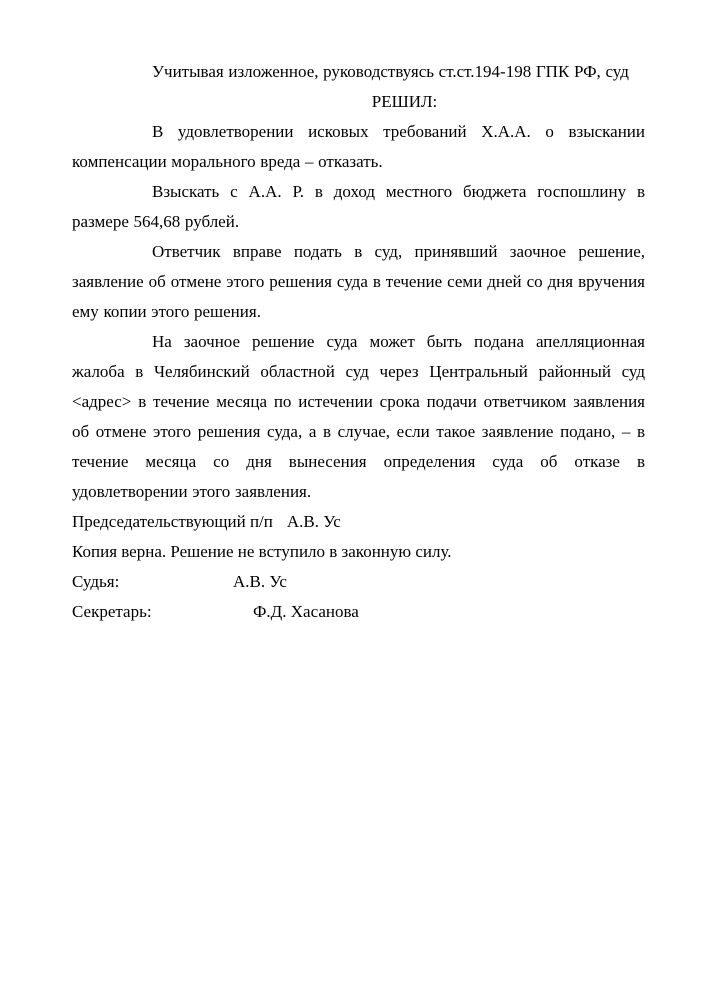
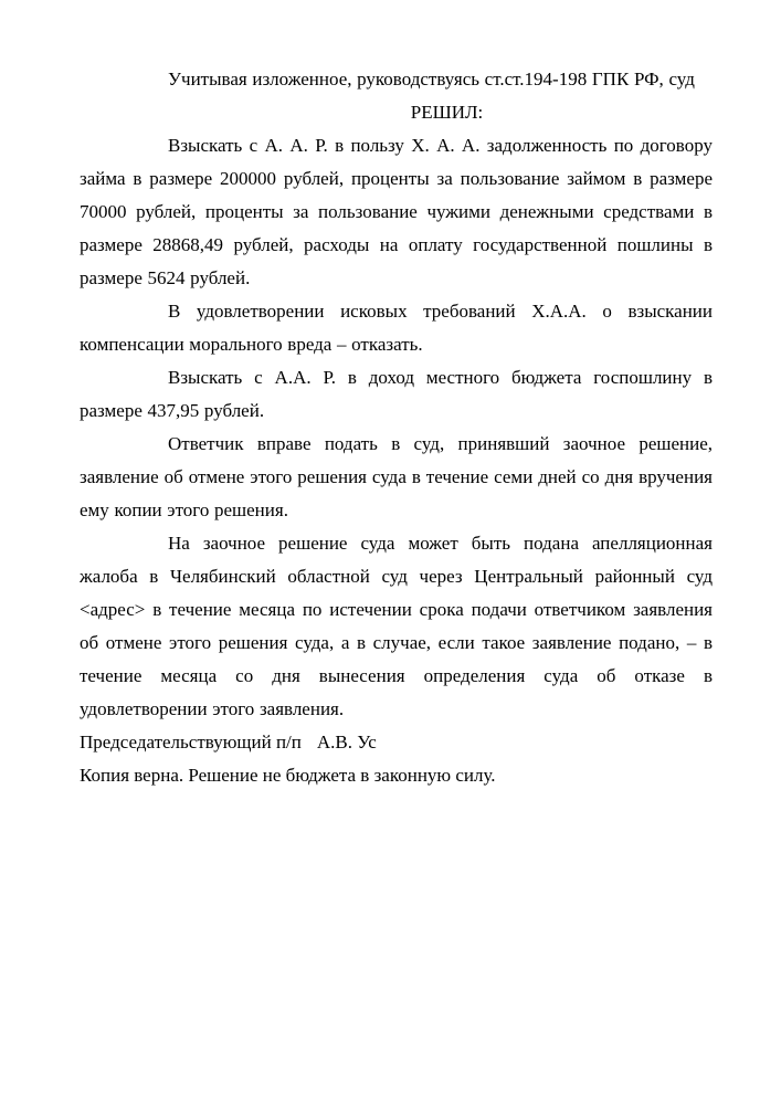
  Учитывая изложенное, руководствуясь ст.ст.194-198 ГПК РФ, суд
  РЕШИЛ:
+ Взыскать с А. А. Р. в пользу Х. А. А. задолженность по договору займа в размере 200000 рублей, проценты за пользование займом в размере 70000 рублей, проценты за пользование чужими денежными средствами в размере 28868,49 рублей, расходы на оплату государственной пошлины в размере 5624 рублей.
  В удовлетворении исковых требований Х.А.А. о взыскании компенсации морального вреда – отказать.
- Взыскать с А.А. Р. в доход местного бюджета госпошлину в размере 564,68 рублей.
+ Взыскать с А.А. Р. в доход местного бюджета госпошлину в размере 437,95 рублей.
  Ответчик вправе подать в суд, принявший заочное решение, заявление об отмене этого решения суда в течение семи дней со дня вручения ему копии этого решения.
  На заочное решение суда может быть подана апелляционная жалоба в Челябинский областной суд через Центральный районный суд <адрес> в течение месяца по истечении срока подачи ответчиком заявления об отмене этого решения суда, а в случае, если такое заявление подано, – в течение месяца со дня вынесения определения суда об отказе в удовлетворении этого заявления.
  Председательствующий п/п А.В. Ус
- Копия верна. Решение не вступило в законную силу.
+ Копия верна. Решение не бюджета в законную силу.
- Судья: А.В. Ус
- Секретарь: Ф.Д. Хасанова
